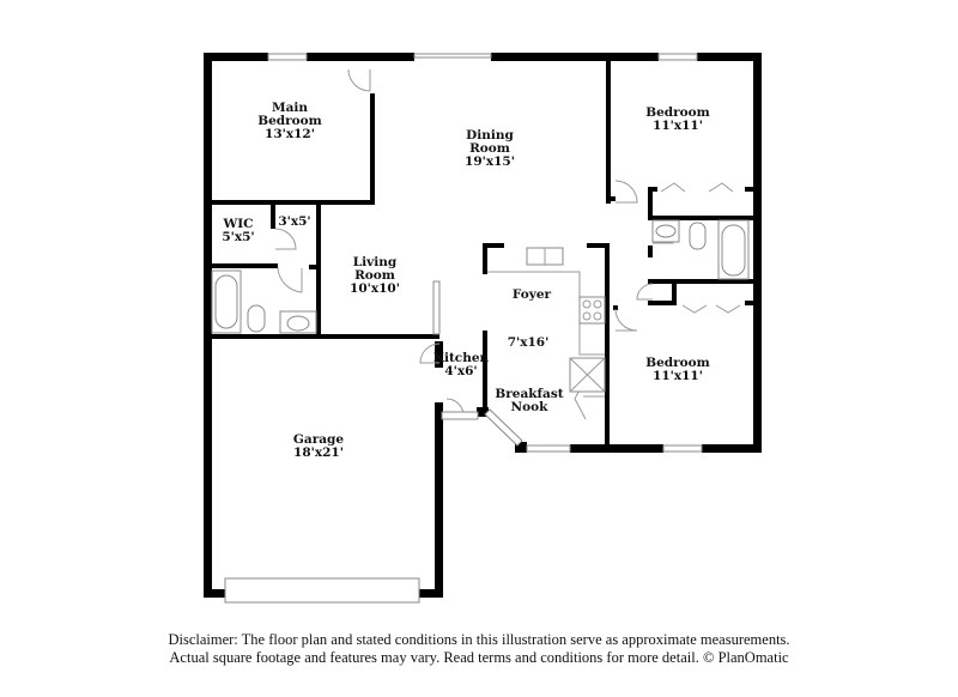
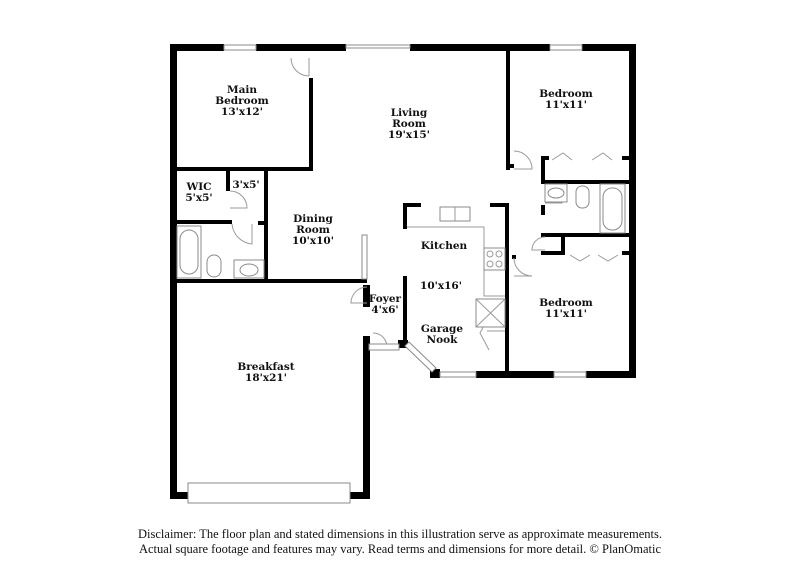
  Main Bedroom 13'x12'
- Dining Room 19'x15'
+ Living Room 19'x15'
  Bedroom 11'x11'
  WIC 5'x5'
  3'x5'
- Living Room 10'x10'
+ Dining Room 10'x10'
- Foyer
+ Kitchen
- 7'x16'
+ 10'x16'
- Kitchen 4'x6'
+ Foyer 4'x6'
- Breakfast Nook
+ Garage Nook
  Bedroom 11'x11'
- Garage 18'x21'
+ Breakfast 18'x21'
- Disclaimer: The floor plan and stated conditions in this illustration serve as approximate measurements.
+ Disclaimer: The floor plan and stated dimensions in this illustration serve as approximate measurements.
- Actual square footage and features may vary. Read terms and conditions for more detail. © PlanOmatic
+ Actual square footage and features may vary. Read terms and dimensions for more detail. © PlanOmatic
